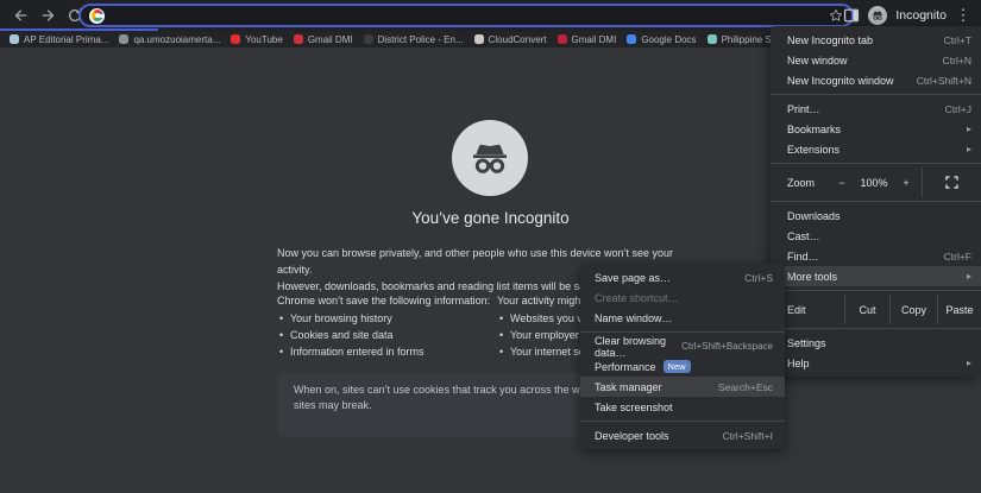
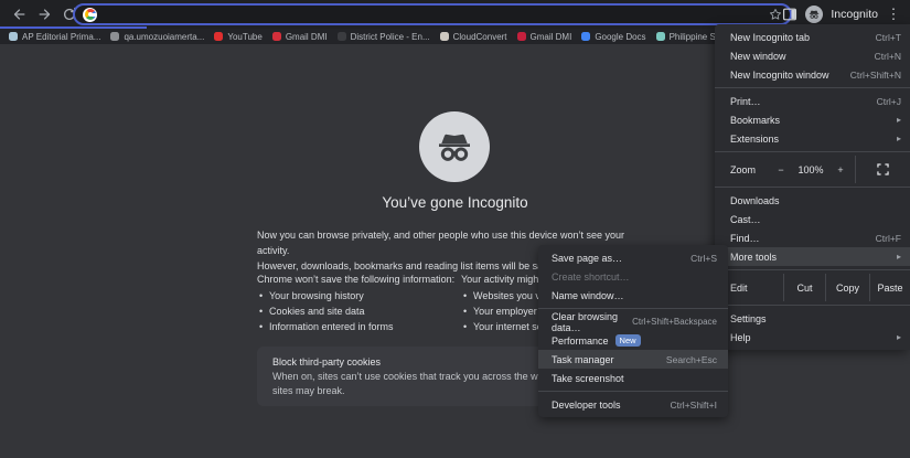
  Incognito
  ⋮
  AP Editorial Prima...
  qa.umozuoiamerta...
  YouTube
  Gmail DMI
  District Police - En...
  CloudConvert
  Gmail DMI
  Google Docs
  Philippine S
  You’ve gone Incognito
  Now you can browse privately, and other people who use this device won’t see your activity.
  However, downloads, bookmarks and reading list items will be s
  Chrome won’t save the following information:
  Your browsing history
  Cookies and site data
  Information entered in forms
+ Block third-party cookies
  When on, sites can’t use cookies that track you across the w
  sites may break.
  New Incognito tab
  Ctrl+T
  New window
  Ctrl+N
  New Incognito window
  Ctrl+Shift+N
  Print…
  Ctrl+J
  Bookmarks
  ▸
  Extensions
  ▸
  Zoom
  −
  100%
  +
  Downloads
  Cast…
  Find…
  Ctrl+F
  More tools
  ▸
  Edit
  Cut
  Copy
  Paste
  Settings
  Help
  ▸
  Save page as…
  Ctrl+S
  Create shortcut…
  Name window…
  Clear browsing data…
  Ctrl+Shift+Backspace
  Performance
  New
  Task manager
  Search+Esc
  Take screenshot
  Developer tools
  Ctrl+Shift+I
